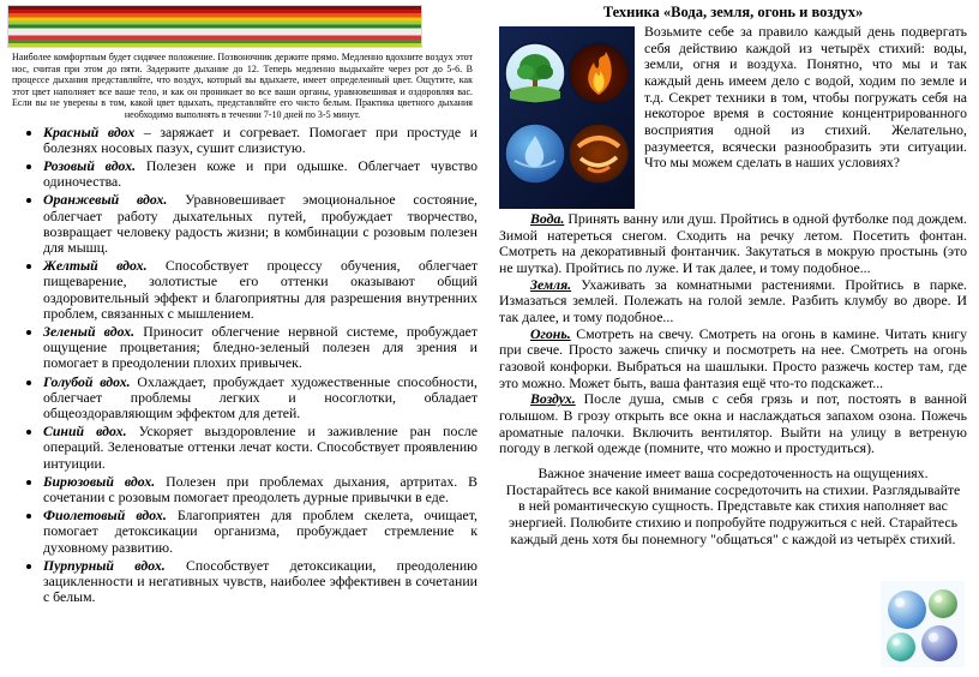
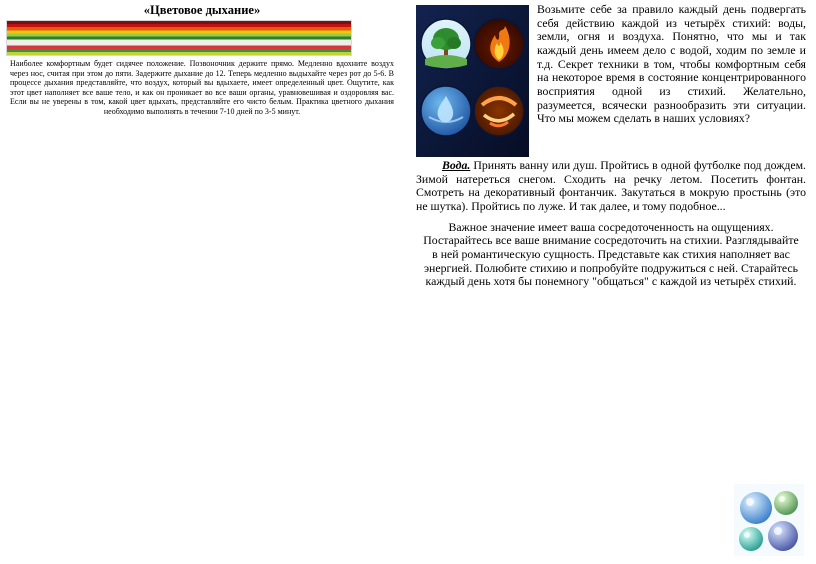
+ «Цветовое дыхание»
- Наиболее комфортным будет сидячее положение. Позвоночник держите прямо. Медленно вдохните воздух этот нос, считая при этом до пяти. Задержите дыхание до 12. Теперь медленно выдыхайте через рот до 5-6. В процессе дыхания представляйте, что воздух, который вы вдыхаете, имеет определенный цвет. Ощутите, как этот цвет наполняет все ваше тело, и как он проникает во все ваши органы, уравновешивая и оздоровляя вас. Если вы не уверены в том, какой цвет вдыхать, представляйте его чисто белым. Практика цветного дыхания необходимо выполнять в течении 7-10 дней по 3-5 минут.
+ Наиболее комфортным будет сидячее положение. Позвоночник держите прямо. Медленно вдохните воздух через нос, считая при этом до пяти. Задержите дыхание до 12. Теперь медленно выдыхайте через рот до 5-6. В процессе дыхания представляйте, что воздух, который вы вдыхаете, имеет определенный цвет. Ощутите, как этот цвет наполняет все ваше тело, и как он проникает во все ваши органы, уравновешивая и оздоровляя вас. Если вы не уверены в том, какой цвет вдыхать, представляйте его чисто белым. Практика цветного дыхания необходимо выполнять в течении 7-10 дней по 3-5 минут.
- Красный вдох – заряжает и согревает. Помогает при простуде и болезнях носовых пазух, сушит слизистую.
- Розовый вдох. Полезен коже и при одышке. Облегчает чувство одиночества.
- Оранжевый вдох. Уравновешивает эмоциональное состояние, облегчает работу дыхательных путей, пробуждает творчество, возвращает человеку радость жизни; в комбинации с розовым полезен для мышц.
- Желтый вдох. Способствует процессу обучения, облегчает пищеварение, золотистые его оттенки оказывают общий оздоровительный эффект и благоприятны для разрешения внутренних проблем, связанных с мышлением.
- Зеленый вдох. Приносит облегчение нервной системе, пробуждает ощущение процветания; бледно-зеленый полезен для зрения и помогает в преодолении плохих привычек.
- Голубой вдох. Охлаждает, пробуждает художественные способности, облегчает проблемы легких и носоглотки, обладает общеоздоравляющим эффектом для детей.
- Синий вдох. Ускоряет выздоровление и заживление ран после операций. Зеленоватые оттенки лечат кости. Способствует проявлению интуиции.
- Бирюзовый вдох. Полезен при проблемах дыхания, артритах. В сочетании с розовым помогает преодолеть дурные привычки в еде.
- Фиолетовый вдох. Благоприятен для проблем скелета, очищает, помогает детоксикации организма, пробуждает стремление к духовному развитию.
- Пурпурный вдох. Способствует детоксикации, преодолению зацикленности и негативных чувств, наиболее эффективен в сочетании с белым.
- Техника «Вода, земля, огонь и воздух»
- Возьмите себе за правило каждый день подвергать себя действию каждой из четырёх стихий: воды, земли, огня и воздуха. Понятно, что мы и так каждый день имеем дело с водой, ходим по земле и т.д. Секрет техники в том, чтобы погружать себя на некоторое время в состояние концентрированного восприятия одной из стихий. Желательно, разумеется, всячески разнообразить эти ситуации. Что мы можем сделать в наших условиях?
+ Возьмите себе за правило каждый день подвергать себя действию каждой из четырёх стихий: воды, земли, огня и воздуха. Понятно, что мы и так каждый день имеем дело с водой, ходим по земле и т.д. Секрет техники в том, чтобы комфортным себя на некоторое время в состояние концентрированного восприятия одной из стихий. Желательно, разумеется, всячески разнообразить эти ситуации. Что мы можем сделать в наших условиях?
  Вода. Принять ванну или душ. Пройтись в одной футболке под дождем. Зимой натереться снегом. Сходить на речку летом. Посетить фонтан. Смотреть на декоративный фонтанчик. Закутаться в мокрую простынь (это не шутка). Пройтись по луже. И так далее, и тому подобное...
- Земля. Ухаживать за комнатными растениями. Пройтись в парке. Измазаться землей. Полежать на голой земле. Разбить клумбу во дворе. И так далее, и тому подобное...
- Огонь. Смотреть на свечу. Смотреть на огонь в камине. Читать книгу при свече. Просто зажечь спичку и посмотреть на нее. Смотреть на огонь газовой конфорки. Выбраться на шашлыки. Просто разжечь костер там, где это можно. Может быть, ваша фантазия ещё что-то подскажет...
- Воздух. После душа, смыв с себя грязь и пот, постоять в ванной голышом. В грозу открыть все окна и наслаждаться запахом озона. Пожечь ароматные палочки. Включить вентилятор. Выйти на улицу в ветреную погоду в легкой одежде (помните, что можно и простудиться).
- Важное значение имеет ваша сосредоточенность на ощущениях. Постарайтесь все какой внимание сосредоточить на стихии. Разглядывайте в ней романтическую сущность. Представьте как стихия наполняет вас энергией. Полюбите стихию и попробуйте подружиться с ней. Старайтесь каждый день хотя бы понемногу "общаться" с каждой из четырёх стихий.
+ Важное значение имеет ваша сосредоточенность на ощущениях. Постарайтесь все ваше внимание сосредоточить на стихии. Разглядывайте в ней романтическую сущность. Представьте как стихия наполняет вас энергией. Полюбите стихию и попробуйте подружиться с ней. Старайтесь каждый день хотя бы понемногу "общаться" с каждой из четырёх стихий.
